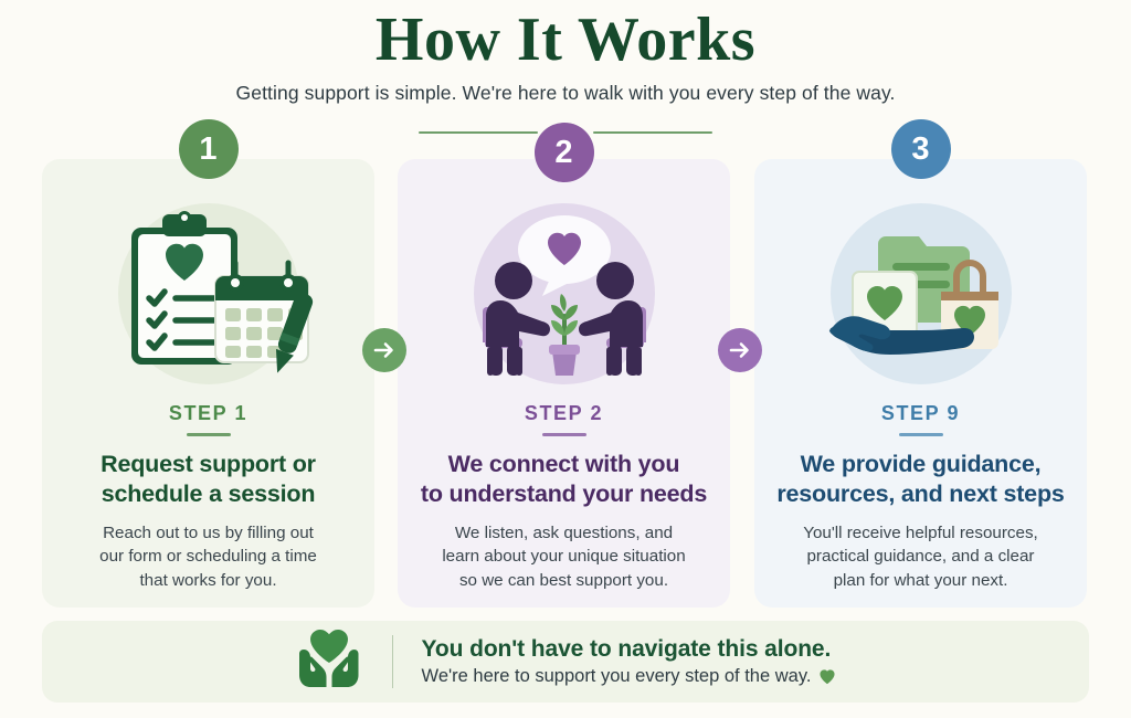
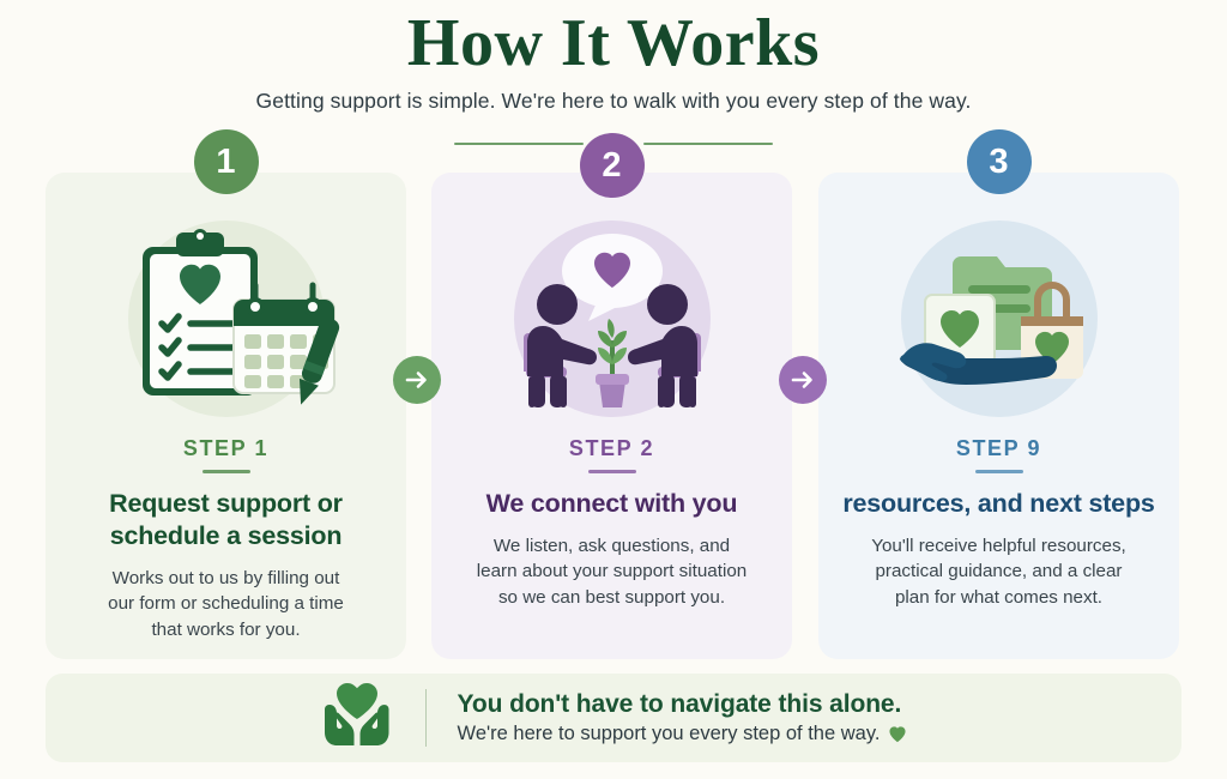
  How It Works
  Getting support is simple. We're here to walk with you every step of the way.
  1
  STEP 1
  Request support or
  schedule a session
- Reach out to us by filling out
+ Works out to us by filling out
  our form or scheduling a time
  that works for you.
  2
  STEP 2
  We connect with you
- to understand your needs
  We listen, ask questions, and
- learn about your unique situation
+ learn about your support situation
  so we can best support you.
  3
  STEP 9
- We provide guidance,
  resources, and next steps
  You'll receive helpful resources,
  practical guidance, and a clear
- plan for what your next.
+ plan for what comes next.
  You don't have to navigate this alone.
  We're here to support you every step of the way.
